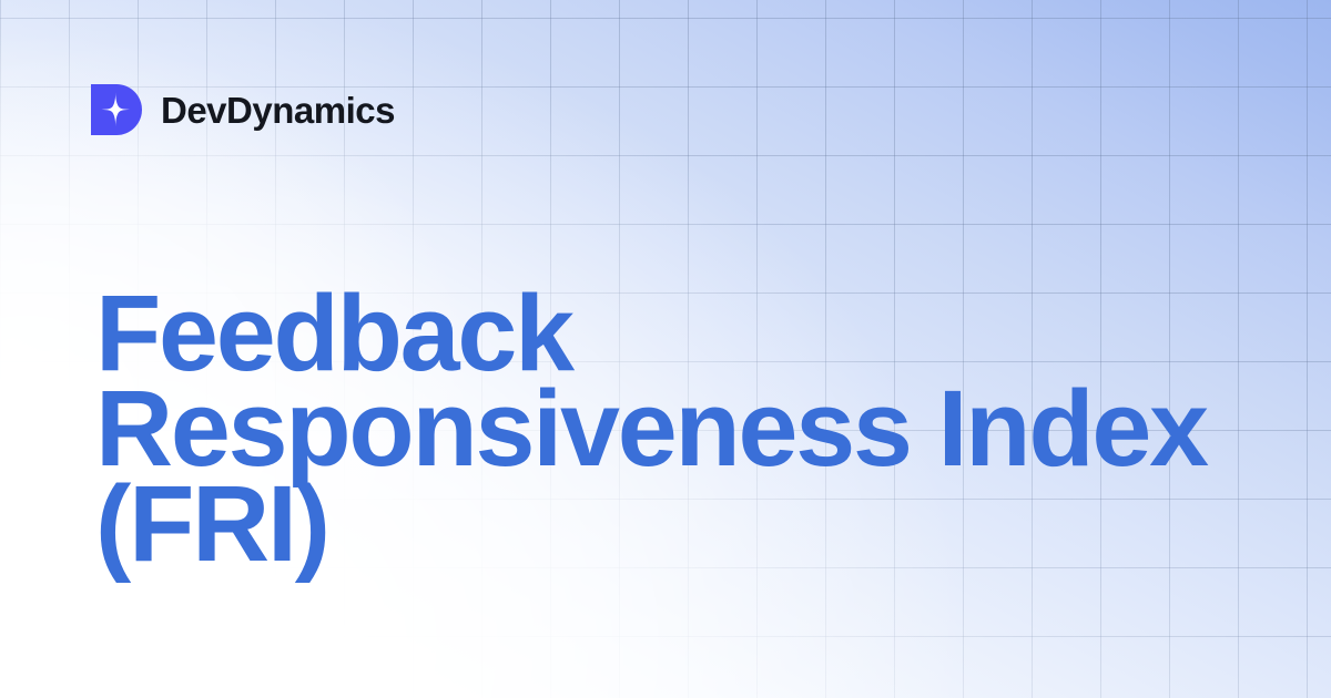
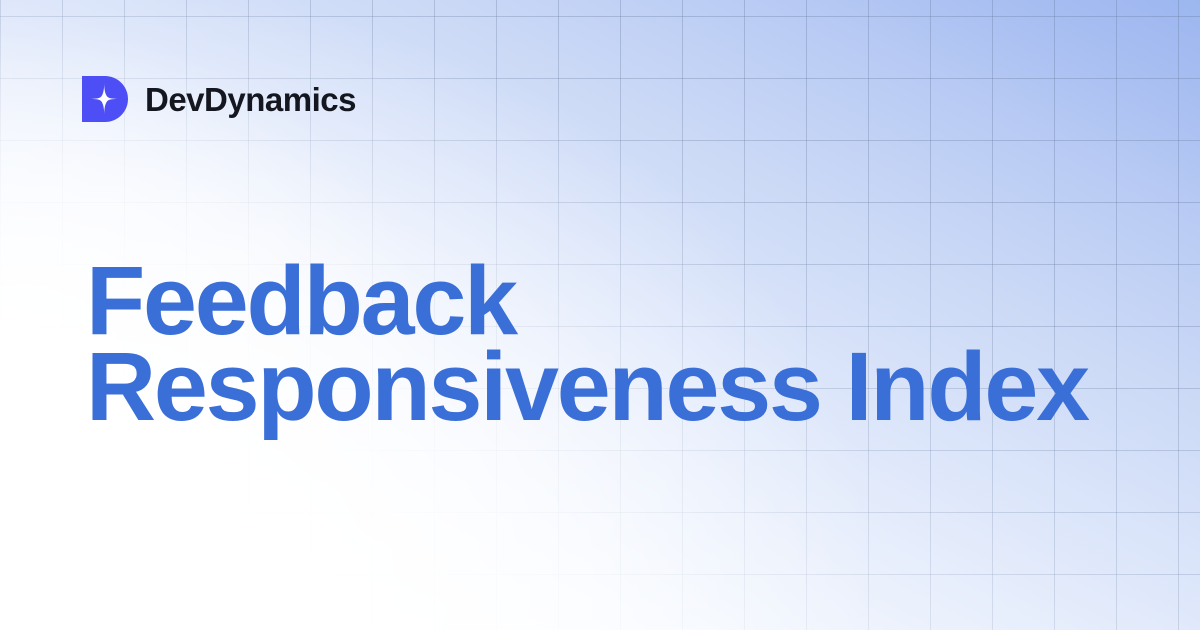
  DevDynamics
  Feedback
  Responsiveness Index
- (FRI)
